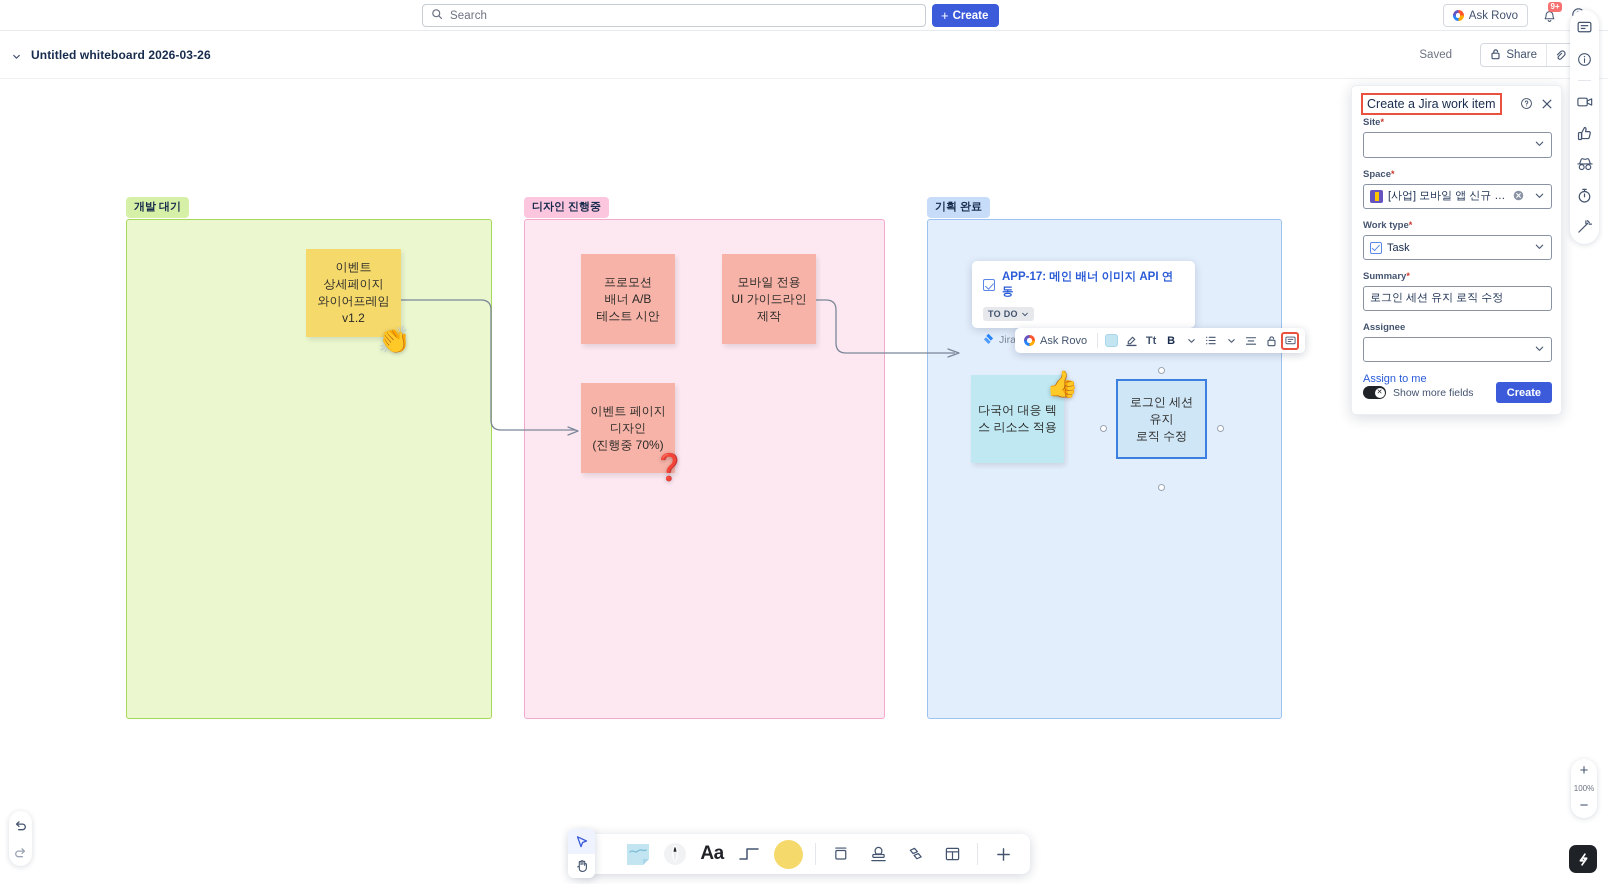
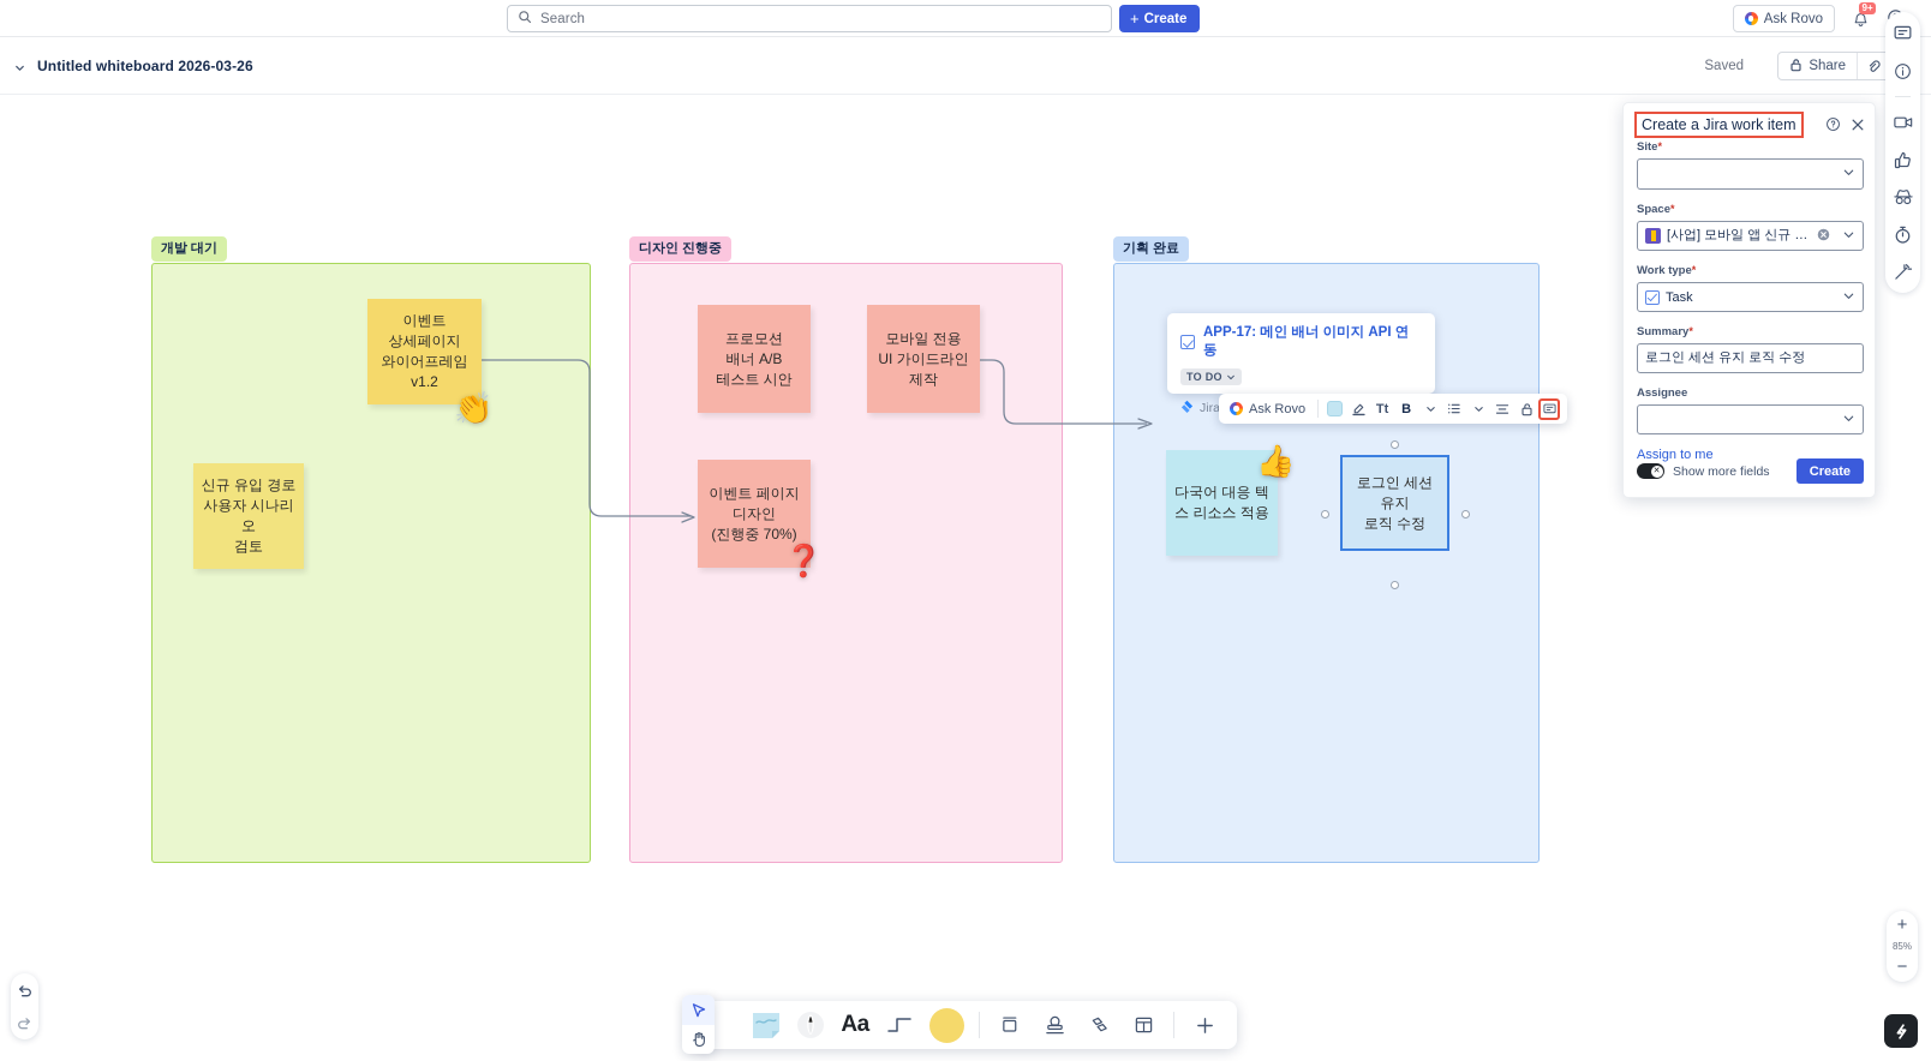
  Search
  +
  Create
  Ask Rovo
  9+
  Untitled whiteboard 2026-03-26
  Saved
  Share
  개발 대기
  디자인 진행중
  기획 완료
  이벤트
  상세페이지
  와이어프레임 v1.2
  👏
+ 신규 유입 경로
+ 사용자 시나리오
+ 검토
  프로모션
  배너 A/B
  테스트 시안
  모바일 전용
  UI 가이드라인
  제작
  이벤트 페이지
  디자인
  (진행중 70%)
  ❓
  APP-17: 메인 배너 이미지 API 연동
  TO DO
  Jira
  Ask Rovo
  Tt
  B
  다국어 대응 텍
  스 리소스 적용
  👍
  로그인 세션 유지
  로직 수정
  Create a Jira work item
  Site*
  Space*
  Work type*
  Task
  Summary*
  로그인 세션 유지 로직 수정
  Assignee
  Assign to me
  Show more fields
  Create
  +
- 100%
+ 85%
  −
  Aa
